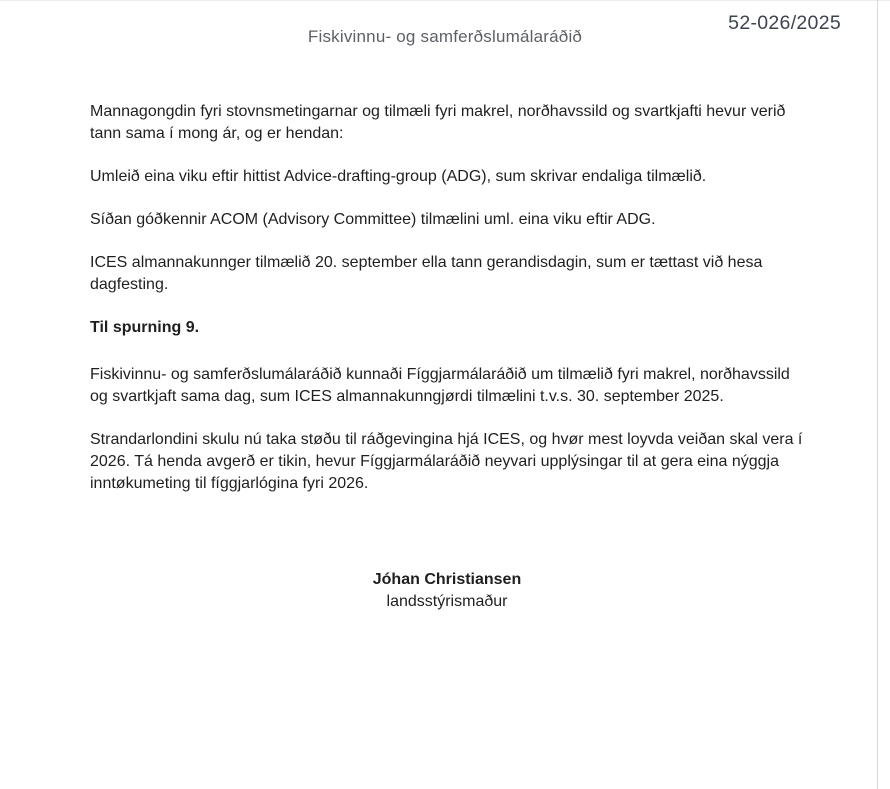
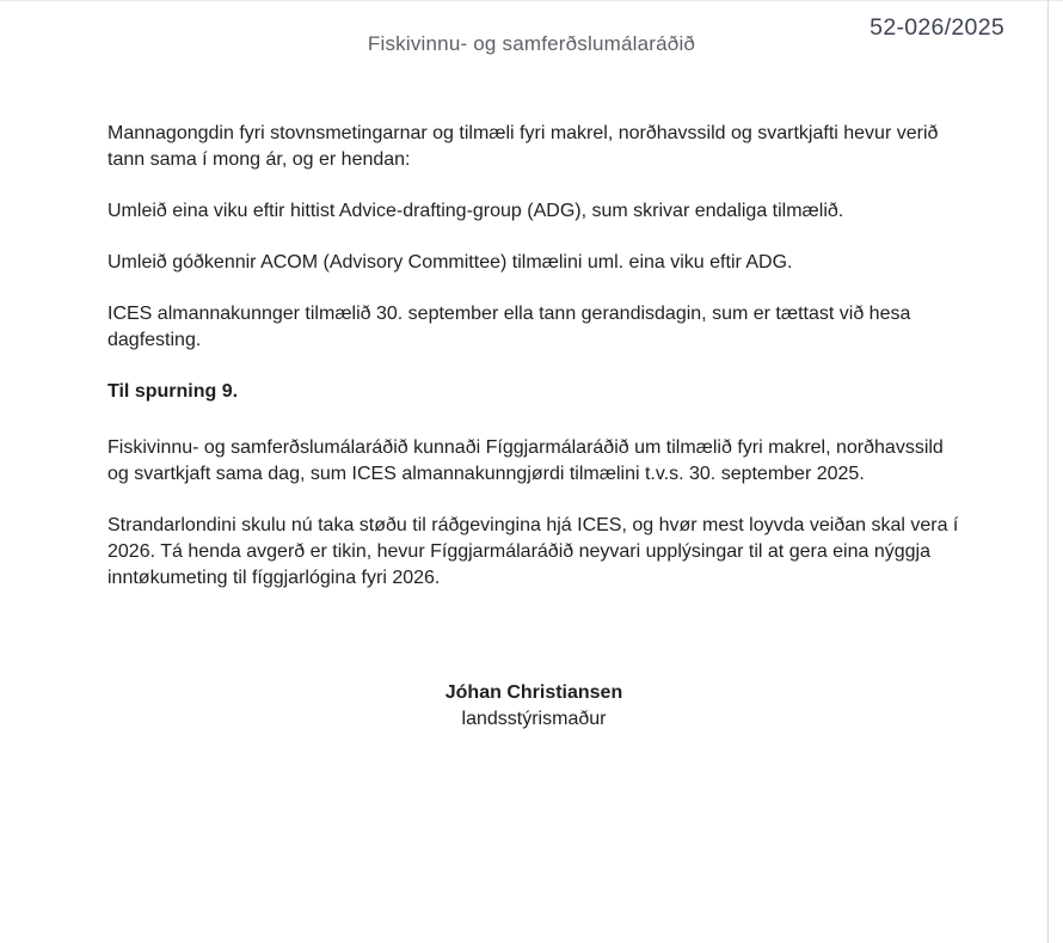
  Fiskivinnu- og samferðslumálaráðið
  52-026/2025
  Mannagongdin fyri stovnsmetingarnar og tilmæli fyri makrel, norðhavssild og svartkjafti hevur verið tann sama í mong ár, og er hendan:
  Umleið eina viku eftir hittist Advice-drafting-group (ADG), sum skrivar endaliga tilmælið.
- Síðan góðkennir ACOM (Advisory Committee) tilmælini uml. eina viku eftir ADG.
+ Umleið góðkennir ACOM (Advisory Committee) tilmælini uml. eina viku eftir ADG.
- ICES almannakunnger tilmælið 20. september ella tann gerandisdagin, sum er tættast við hesa dagfesting.
+ ICES almannakunnger tilmælið 30. september ella tann gerandisdagin, sum er tættast við hesa dagfesting.
  Til spurning 9.
  Fiskivinnu- og samferðslumálaráðið kunnaði Fíggjarmálaráðið um tilmælið fyri makrel, norðhavssild og svartkjaft sama dag, sum ICES almannakunngjørdi tilmælini t.v.s. 30. september 2025.
  Strandarlondini skulu nú taka støðu til ráðgevingina hjá ICES, og hvør mest loyvda veiðan skal vera í 2026. Tá henda avgerð er tikin, hevur Fíggjarmálaráðið neyvari upplýsingar til at gera eina nýggja inntøkumeting til fíggjarlógina fyri 2026.
  Jóhan Christiansen
  landsstýrismaður
